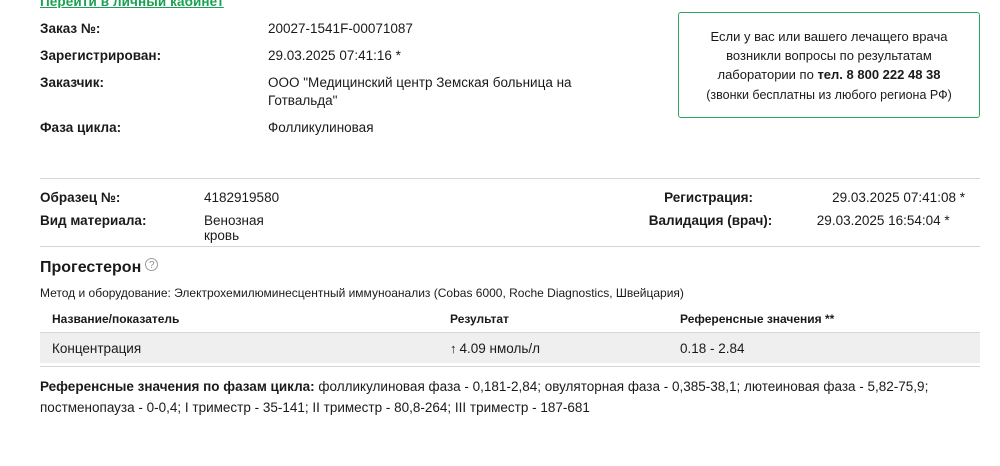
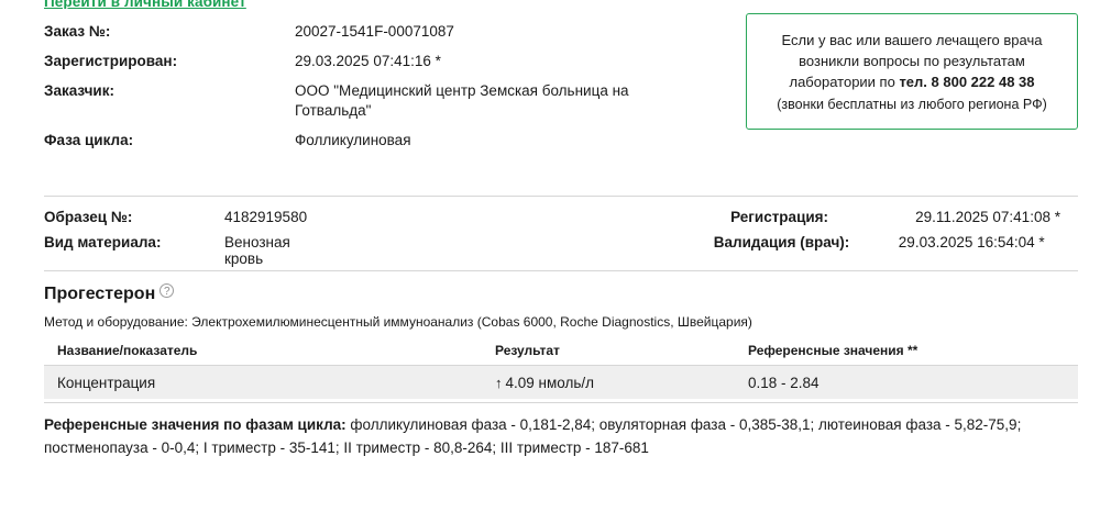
  Перейти в личный кабинет
  Заказ №:
  20027-1541F-00071087
  Зарегистрирован:
  29.03.2025 07:41:16 *
  Заказчик:
  ООО "Медицинский центр Земская больница на Готвальда"
  Фаза цикла:
  Фолликулиновая
  Если у вас или вашего лечащего врача
  возникли вопросы по результатам
  лаборатории по тел. 8 800 222 48 38
  (звонки бесплатны из любого региона РФ)
  Образец №:
  4182919580
  Регистрация:
- 29.03.2025 07:41:08 *
+ 29.11.2025 07:41:08 *
  Вид материала:
  Венозная кровь
  Валидация (врач):
  29.03.2025 16:54:04 *
  Прогестерон ?
  Метод и оборудование: Электрохемилюминесцентный иммуноанализ (Cobas 6000, Roche Diagnostics, Швейцария)
  Название/показатель
  Результат
  Референсные значения **
  Концентрация
  ↑ 4.09 нмоль/л
  0.18 - 2.84
  Референсные значения по фазам цикла: фолликулиновая фаза - 0,181-2,84; овуляторная фаза - 0,385-38,1; лютеиновая фаза - 5,82-75,9; постменопауза - 0-0,4; I триместр - 35-141; II триместр - 80,8-264; III триместр - 187-681
